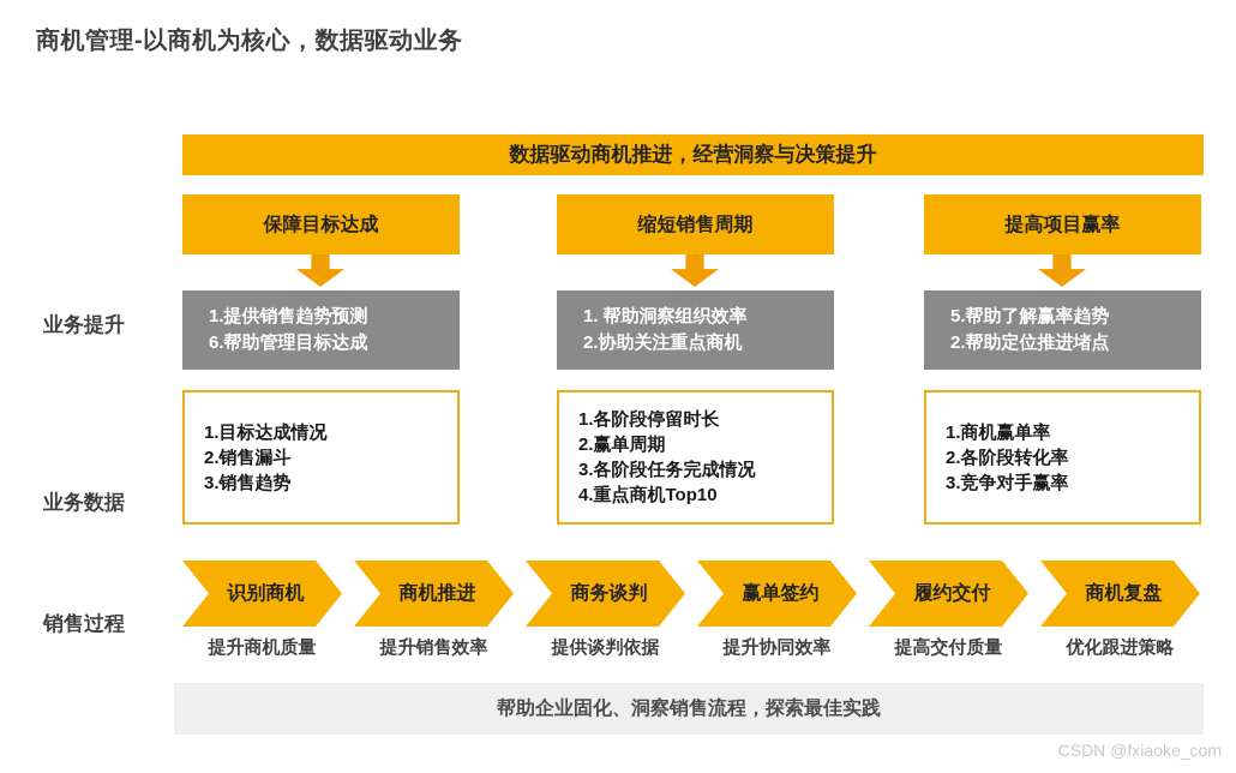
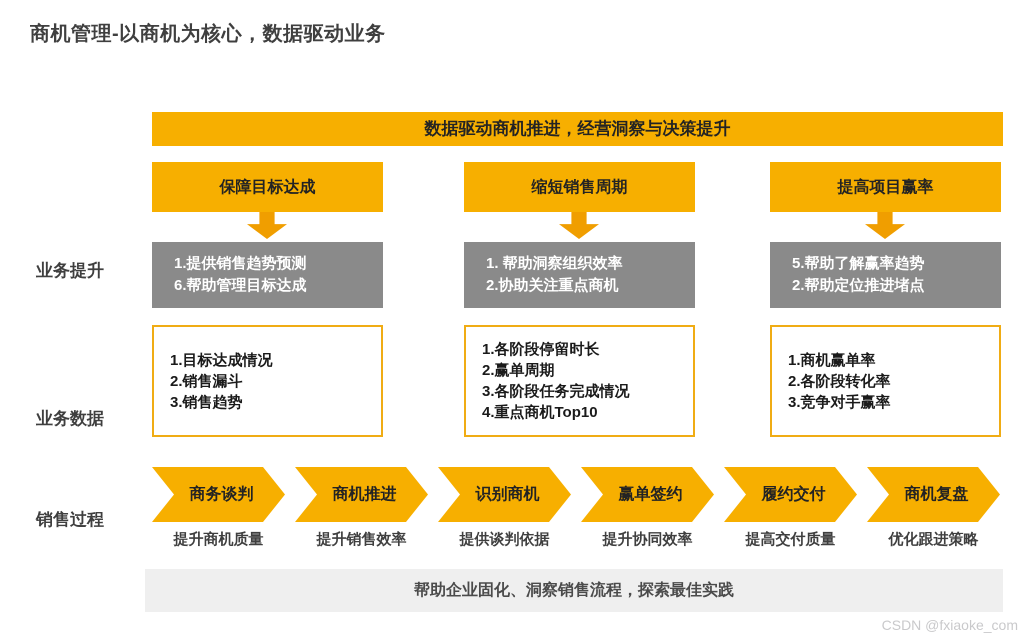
  商机管理-以商机为核心，数据驱动业务
  数据驱动商机推进，经营洞察与决策提升
  业务提升
  业务数据
  销售过程
  保障目标达成
  缩短销售周期
  提高项目赢率
  1.提供销售趋势预测
  6.帮助管理目标达成
  1. 帮助洞察组织效率
  2.协助关注重点商机
  5.帮助了解赢率趋势
  2.帮助定位推进堵点
  1.目标达成情况
  2.销售漏斗
  3.销售趋势
  1.各阶段停留时长
  2.赢单周期
  3.各阶段任务完成情况
  4.重点商机Top10
  1.商机赢单率
  2.各阶段转化率
  3.竞争对手赢率
- 识别商机
+ 商务谈判
  商机推进
- 商务谈判
+ 识别商机
  赢单签约
  履约交付
  商机复盘
  提升商机质量
  提升销售效率
  提供谈判依据
  提升协同效率
  提高交付质量
  优化跟进策略
  帮助企业固化、洞察销售流程，探索最佳实践
  CSDN @fxiaoke_com
